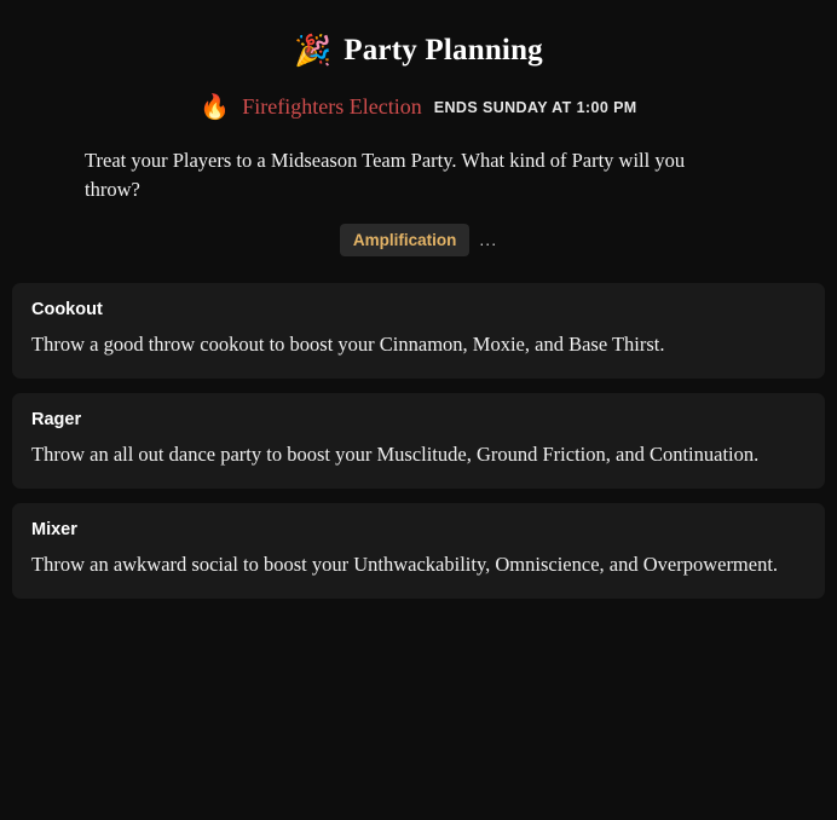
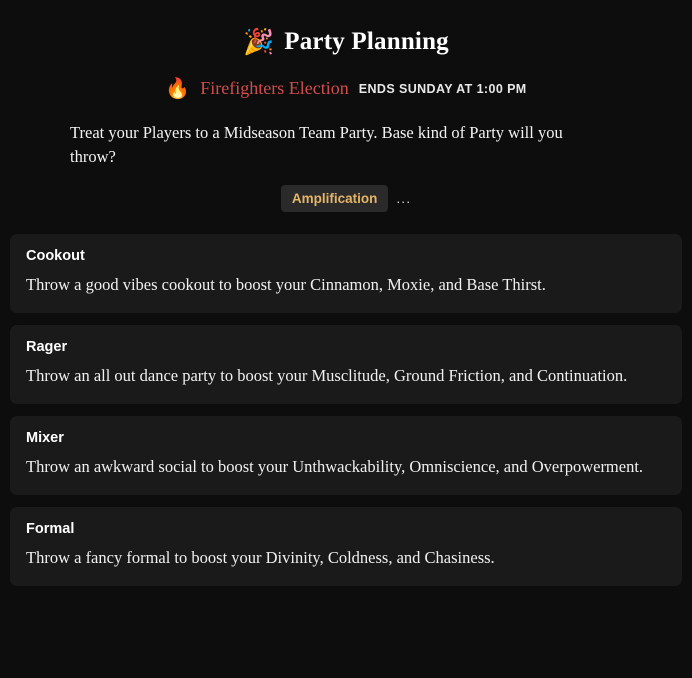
  🎉
  Party Planning
  🔥
  Firefighters Election
  ENDS SUNDAY AT 1:00 PM
- Treat your Players to a Midseason Team Party. What kind of Party will you throw?
+ Treat your Players to a Midseason Team Party. Base kind of Party will you throw?
  Amplification
  ...
  Cookout
- Throw a good throw cookout to boost your Cinnamon, Moxie, and Base Thirst.
+ Throw a good vibes cookout to boost your Cinnamon, Moxie, and Base Thirst.
  Rager
  Throw an all out dance party to boost your Musclitude, Ground Friction, and Continuation.
  Mixer
  Throw an awkward social to boost your Unthwackability, Omniscience, and Overpowerment.
+ Formal
+ Throw a fancy formal to boost your Divinity, Coldness, and Chasiness.
